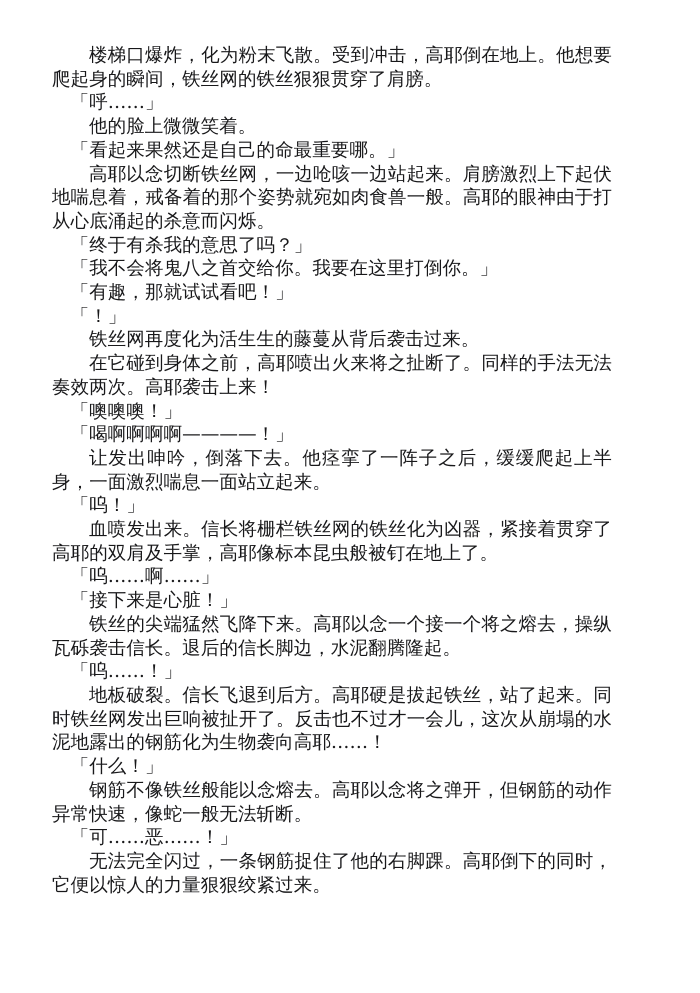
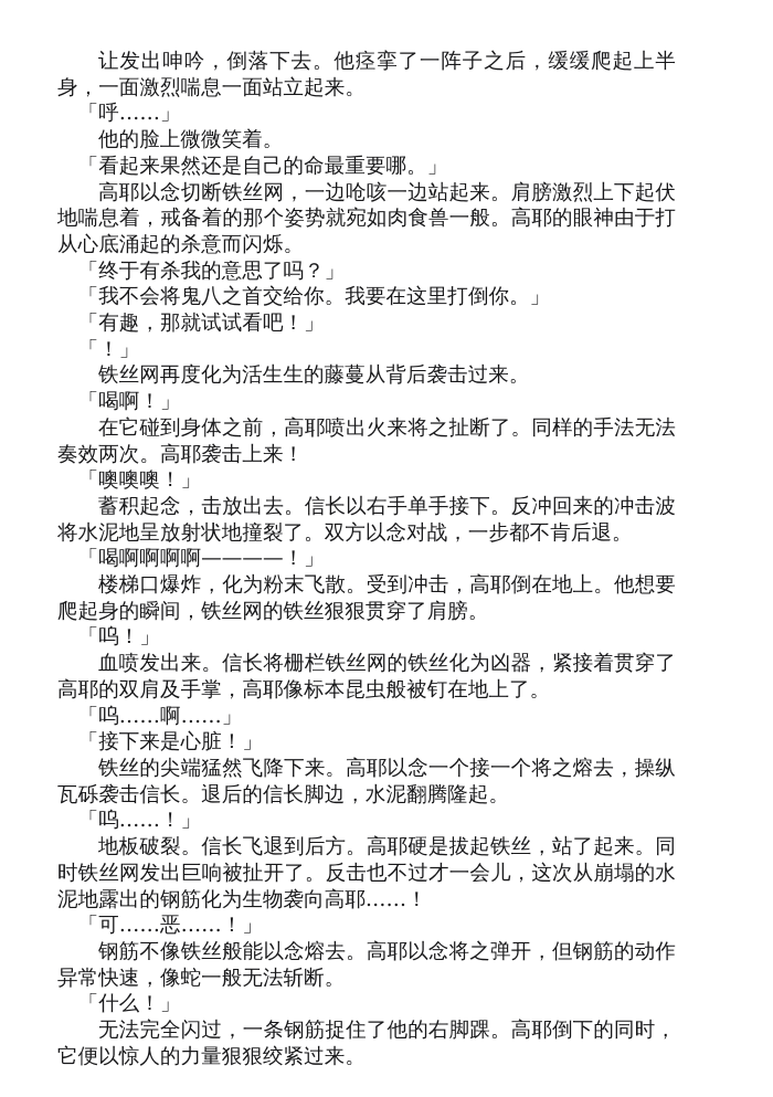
- 楼梯口爆炸，化为粉末飞散。受到冲击，高耶倒在地上。他想要爬起身的瞬间，铁丝网的铁丝狠狠贯穿了肩膀。
+ 让发出呻吟，倒落下去。他痉挛了一阵子之后，缓缓爬起上半身，一面激烈喘息一面站立起来。
  「呼……」
  他的脸上微微笑着。
  「看起来果然还是自己的命最重要哪。」
  高耶以念切断铁丝网，一边呛咳一边站起来。肩膀激烈上下起伏地喘息着，戒备着的那个姿势就宛如肉食兽一般。高耶的眼神由于打从心底涌起的杀意而闪烁。
  「终于有杀我的意思了吗？」
  「我不会将鬼八之首交给你。我要在这里打倒你。」
  「有趣，那就试试看吧！」
  「！」
  铁丝网再度化为活生生的藤蔓从背后袭击过来。
+ 「喝啊！」
  在它碰到身体之前，高耶喷出火来将之扯断了。同样的手法无法奏效两次。高耶袭击上来！
  「噢噢噢！」
+ 蓄积起念，击放出去。信长以右手单手接下。反冲回来的冲击波将水泥地呈放射状地撞裂了。双方以念对战，一步都不肯后退。
  「喝啊啊啊啊————！」
- 让发出呻吟，倒落下去。他痉挛了一阵子之后，缓缓爬起上半身，一面激烈喘息一面站立起来。
+ 楼梯口爆炸，化为粉末飞散。受到冲击，高耶倒在地上。他想要爬起身的瞬间，铁丝网的铁丝狠狠贯穿了肩膀。
  「呜！」
  血喷发出来。信长将栅栏铁丝网的铁丝化为凶器，紧接着贯穿了高耶的双肩及手掌，高耶像标本昆虫般被钉在地上了。
  「呜……啊……」
  「接下来是心脏！」
  铁丝的尖端猛然飞降下来。高耶以念一个接一个将之熔去，操纵瓦砾袭击信长。退后的信长脚边，水泥翻腾隆起。
  「呜……！」
  地板破裂。信长飞退到后方。高耶硬是拔起铁丝，站了起来。同时铁丝网发出巨响被扯开了。反击也不过才一会儿，这次从崩塌的水泥地露出的钢筋化为生物袭向高耶……！
- 「什么！」
+ 「可……恶……！」
  钢筋不像铁丝般能以念熔去。高耶以念将之弹开，但钢筋的动作异常快速，像蛇一般无法斩断。
- 「可……恶……！」
+ 「什么！」
  无法完全闪过，一条钢筋捉住了他的右脚踝。高耶倒下的同时，它便以惊人的力量狠狠绞紧过来。
